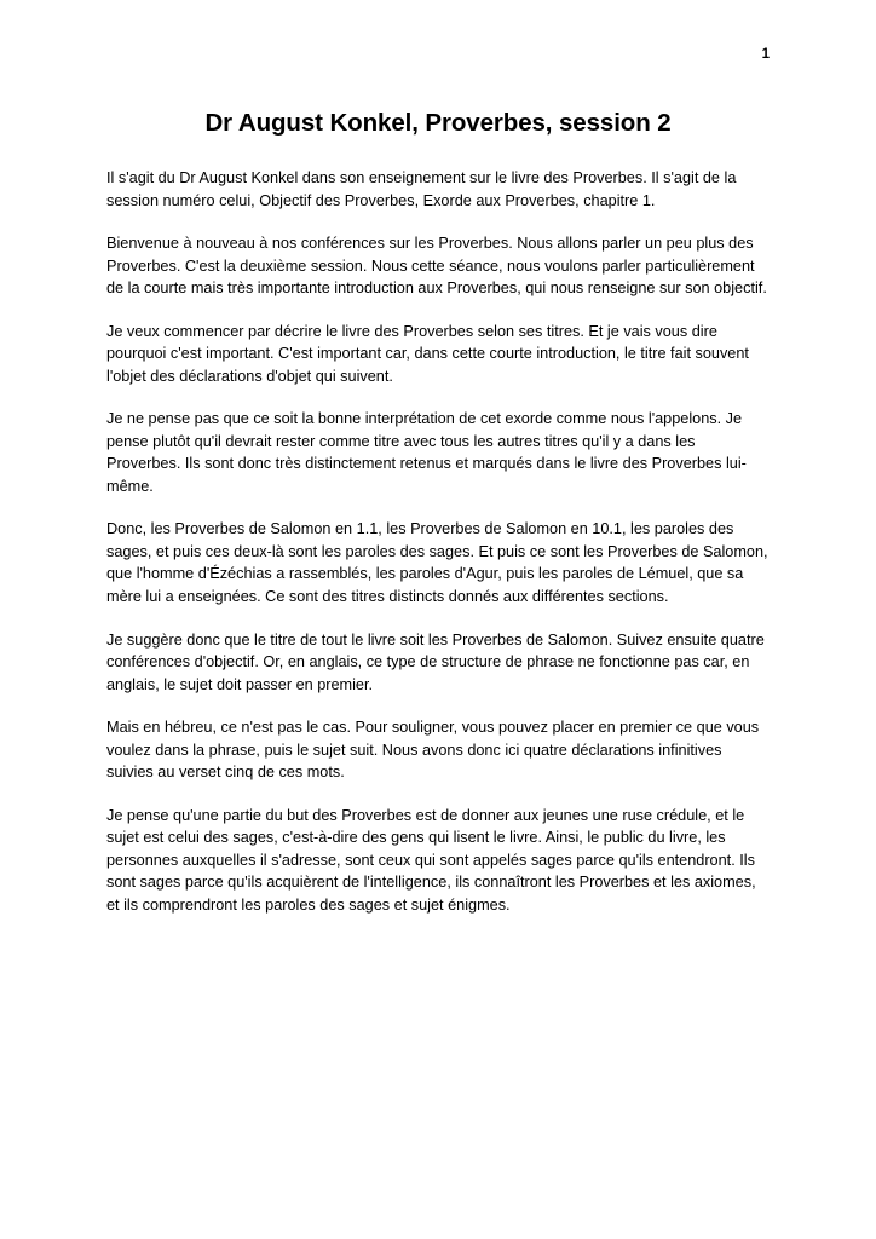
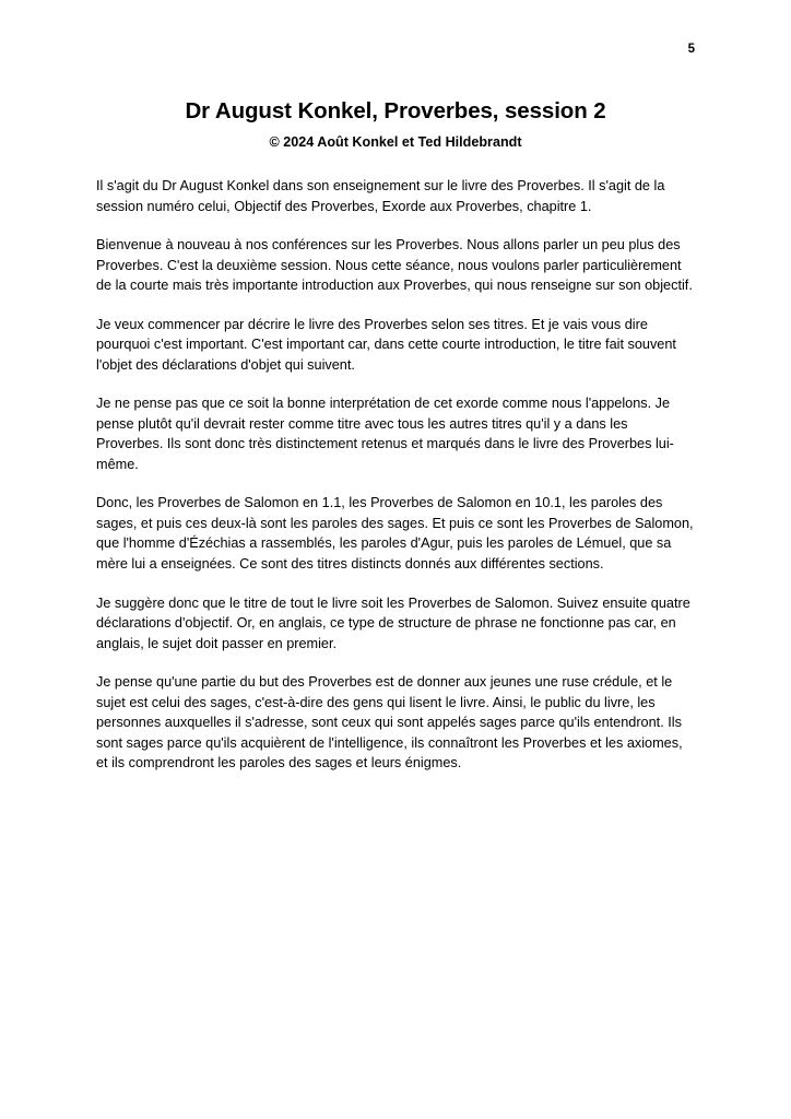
- 1
+ 5
  Dr August Konkel, Proverbes, session 2
+ © 2024 Août Konkel et Ted Hildebrandt
  Il s'agit du Dr August Konkel dans son enseignement sur le livre des Proverbes. Il s'agit de la session numéro celui, Objectif des Proverbes, Exorde aux Proverbes, chapitre 1.
  Bienvenue à nouveau à nos conférences sur les Proverbes. Nous allons parler un peu plus des Proverbes. C'est la deuxième session. Nous cette séance, nous voulons parler particulièrement de la courte mais très importante introduction aux Proverbes, qui nous renseigne sur son objectif.
  Je veux commencer par décrire le livre des Proverbes selon ses titres. Et je vais vous dire pourquoi c'est important. C'est important car, dans cette courte introduction, le titre fait souvent l'objet des déclarations d'objet qui suivent.
  Je ne pense pas que ce soit la bonne interprétation de cet exorde comme nous l'appelons. Je pense plutôt qu'il devrait rester comme titre avec tous les autres titres qu'il y a dans les Proverbes. Ils sont donc très distinctement retenus et marqués dans le livre des Proverbes lui-même.
  Donc, les Proverbes de Salomon en 1.1, les Proverbes de Salomon en 10.1, les paroles des sages, et puis ces deux-là sont les paroles des sages. Et puis ce sont les Proverbes de Salomon, que l'homme d'Ézéchias a rassemblés, les paroles d'Agur, puis les paroles de Lémuel, que sa mère lui a enseignées. Ce sont des titres distincts donnés aux différentes sections.
- Je suggère donc que le titre de tout le livre soit les Proverbes de Salomon. Suivez ensuite quatre conférences d'objectif. Or, en anglais, ce type de structure de phrase ne fonctionne pas car, en anglais, le sujet doit passer en premier.
+ Je suggère donc que le titre de tout le livre soit les Proverbes de Salomon. Suivez ensuite quatre déclarations d'objectif. Or, en anglais, ce type de structure de phrase ne fonctionne pas car, en anglais, le sujet doit passer en premier.
- Mais en hébreu, ce n'est pas le cas. Pour souligner, vous pouvez placer en premier ce que vous voulez dans la phrase, puis le sujet suit. Nous avons donc ici quatre déclarations infinitives suivies au verset cinq de ces mots.
- Je pense qu'une partie du but des Proverbes est de donner aux jeunes une ruse crédule, et le sujet est celui des sages, c'est-à-dire des gens qui lisent le livre. Ainsi, le public du livre, les personnes auxquelles il s'adresse, sont ceux qui sont appelés sages parce qu'ils entendront. Ils sont sages parce qu'ils acquièrent de l'intelligence, ils connaîtront les Proverbes et les axiomes, et ils comprendront les paroles des sages et sujet énigmes.
+ Je pense qu'une partie du but des Proverbes est de donner aux jeunes une ruse crédule, et le sujet est celui des sages, c'est-à-dire des gens qui lisent le livre. Ainsi, le public du livre, les personnes auxquelles il s'adresse, sont ceux qui sont appelés sages parce qu'ils entendront. Ils sont sages parce qu'ils acquièrent de l'intelligence, ils connaîtront les Proverbes et les axiomes, et ils comprendront les paroles des sages et leurs énigmes.
